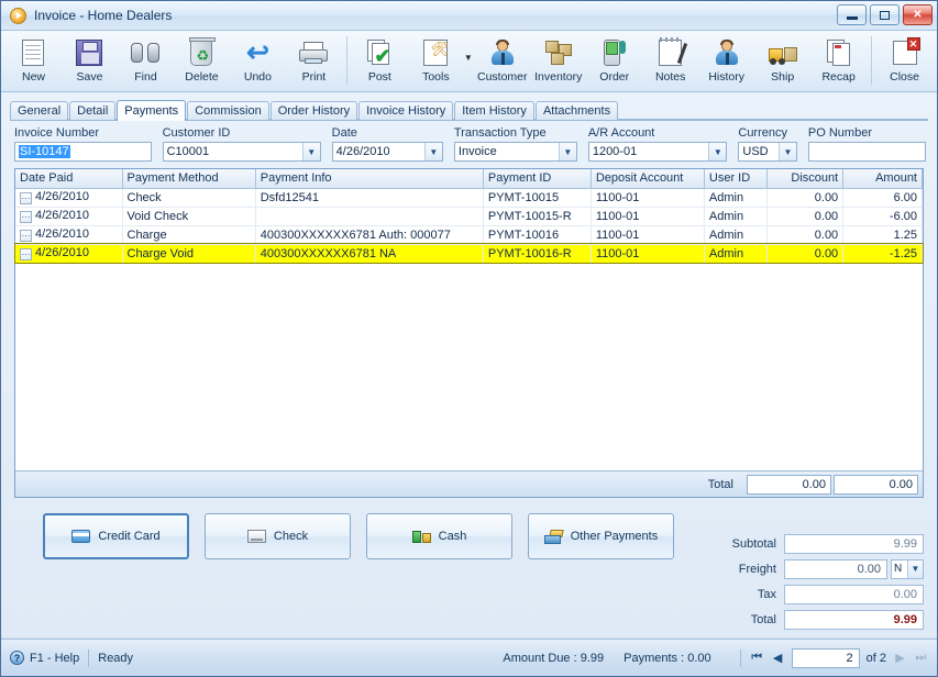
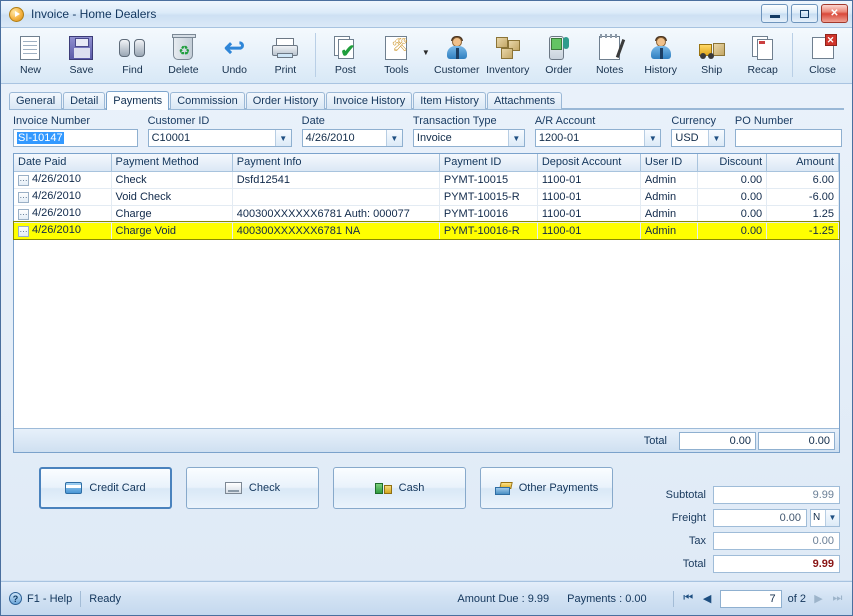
  Invoice - Home Dealers
  ✕
  New
  Save
  Find
  ♻
  Delete
  ↩
  Undo
  Print
  ✔
  Post
  🛠
  Tools
  ▼
  Customer
  Inventory
  Order
  Notes
  History
  Ship
  Recap
  ✕
  Close
  General
  Detail
  Payments
  Commission
  Order History
  Invoice History
  Item History
  Attachments
  Invoice Number
  SI-10147
  Customer ID
  C10001
  ▼
  Date
  4/26/2010
  ▼
  Transaction Type
  Invoice
  ▼
  A/R Account
  1200-01
  ▼
  Currency
  USD
  ▼
  PO Number
  Date Paid	Payment Method	Payment Info	Payment ID	Deposit Account	User ID	Discount	Amount
  ··· 4/26/2010	Check	Dsfd12541	PYMT-10015	1100-01	Admin	0.00	6.00
  ··· 4/26/2010	Void Check		PYMT-10015-R	1100-01	Admin	0.00	-6.00
  ··· 4/26/2010	Charge	400300XXXXXX6781 Auth: 000077	PYMT-10016	1100-01	Admin	0.00	1.25
  ··· 4/26/2010	Charge Void	400300XXXXXX6781 NA	PYMT-10016-R	1100-01	Admin	0.00	-1.25
  Total
  0.00
  0.00
  Credit Card
  Check
  Cash
  Other Payments
  Subtotal
  9.99
  Freight
  0.00
  N
  ▼
  Tax
  0.00
  Total
  9.99
  ?
  F1 - Help
  Ready
  Amount Due : 9.99
  Payments : 0.00
  ⏮
  ◀
- 2
+ 7
  of 2
  ▶
  ⏭
